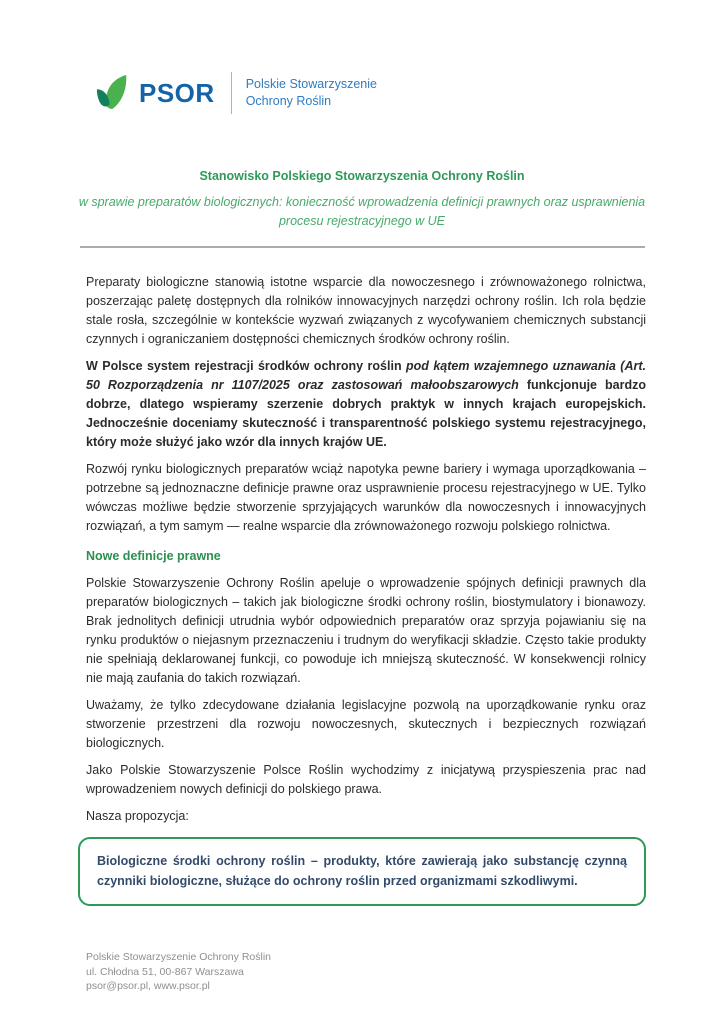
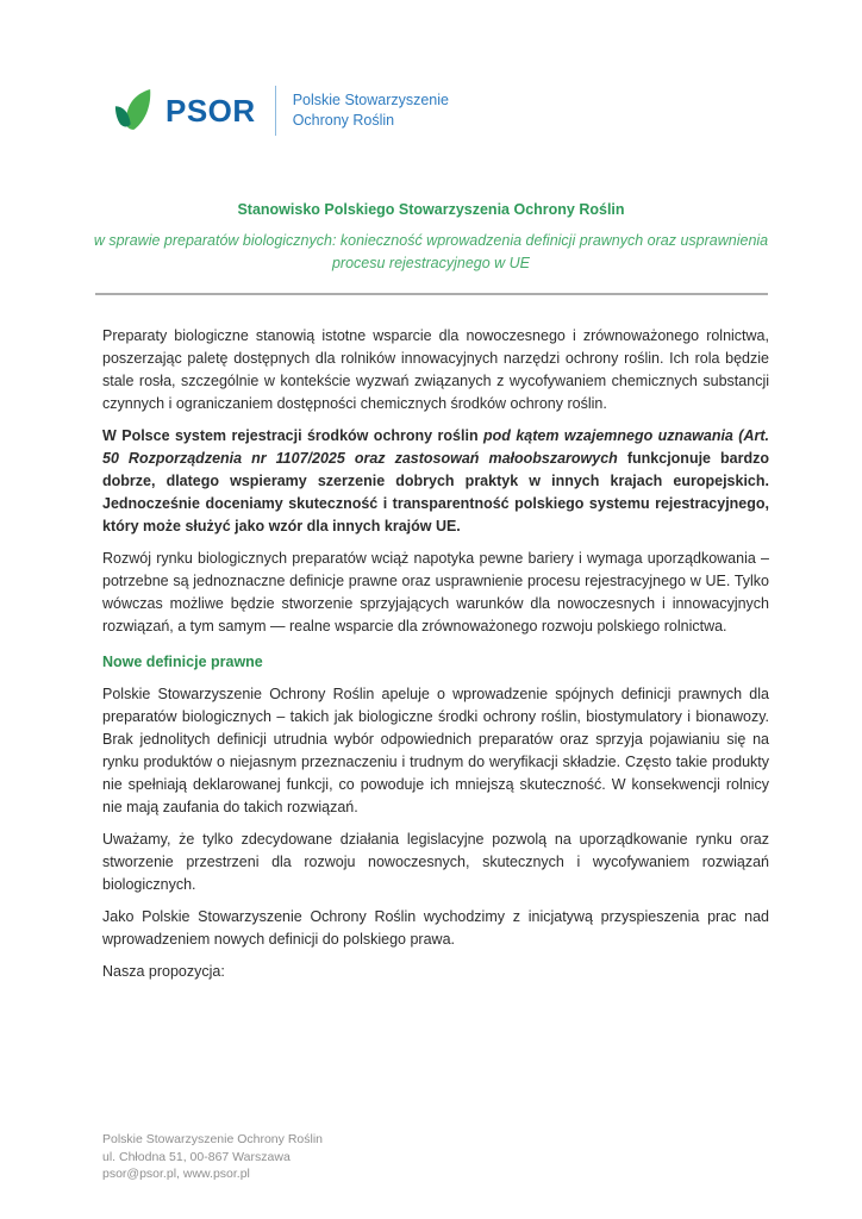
  PSOR
  Polskie Stowarzyszenie
  Ochrony Roślin
  Stanowisko Polskiego Stowarzyszenia Ochrony Roślin
  w sprawie preparatów biologicznych: konieczność wprowadzenia definicji prawnych oraz usprawnienia procesu rejestracyjnego w UE
  Preparaty biologiczne stanowią istotne wsparcie dla nowoczesnego i zrównoważonego rolnictwa, poszerzając paletę dostępnych dla rolników innowacyjnych narzędzi ochrony roślin. Ich rola będzie stale rosła, szczególnie w kontekście wyzwań związanych z wycofywaniem chemicznych substancji czynnych i ograniczaniem dostępności chemicznych środków ochrony roślin.
  W Polsce system rejestracji środków ochrony roślin pod kątem wzajemnego uznawania (Art. 50 Rozporządzenia nr 1107/2025 oraz zastosowań małoobszarowych funkcjonuje bardzo dobrze, dlatego wspieramy szerzenie dobrych praktyk w innych krajach europejskich. Jednocześnie doceniamy skuteczność i transparentność polskiego systemu rejestracyjnego, który może służyć jako wzór dla innych krajów UE.
  Rozwój rynku biologicznych preparatów wciąż napotyka pewne bariery i wymaga uporządkowania – potrzebne są jednoznaczne definicje prawne oraz usprawnienie procesu rejestracyjnego w UE. Tylko wówczas możliwe będzie stworzenie sprzyjających warunków dla nowoczesnych i innowacyjnych rozwiązań, a tym samym — realne wsparcie dla zrównoważonego rozwoju polskiego rolnictwa.
  Nowe definicje prawne
  Polskie Stowarzyszenie Ochrony Roślin apeluje o wprowadzenie spójnych definicji prawnych dla preparatów biologicznych – takich jak biologiczne środki ochrony roślin, biostymulatory i bionawozy. Brak jednolitych definicji utrudnia wybór odpowiednich preparatów oraz sprzyja pojawianiu się na rynku produktów o niejasnym przeznaczeniu i trudnym do weryfikacji składzie. Często takie produkty nie spełniają deklarowanej funkcji, co powoduje ich mniejszą skuteczność. W konsekwencji rolnicy nie mają zaufania do takich rozwiązań.
- Uważamy, że tylko zdecydowane działania legislacyjne pozwolą na uporządkowanie rynku oraz stworzenie przestrzeni dla rozwoju nowoczesnych, skutecznych i bezpiecznych rozwiązań biologicznych.
+ Uważamy, że tylko zdecydowane działania legislacyjne pozwolą na uporządkowanie rynku oraz stworzenie przestrzeni dla rozwoju nowoczesnych, skutecznych i wycofywaniem rozwiązań biologicznych.
- Jako Polskie Stowarzyszenie Polsce Roślin wychodzimy z inicjatywą przyspieszenia prac nad wprowadzeniem nowych definicji do polskiego prawa.
+ Jako Polskie Stowarzyszenie Ochrony Roślin wychodzimy z inicjatywą przyspieszenia prac nad wprowadzeniem nowych definicji do polskiego prawa.
  Nasza propozycja:
- Biologiczne środki ochrony roślin – produkty, które zawierają jako substancję czynną czynniki biologiczne, służące do ochrony roślin przed organizmami szkodliwymi.
  Polskie Stowarzyszenie Ochrony Roślin
  ul. Chłodna 51, 00-867 Warszawa
  psor@psor.pl, www.psor.pl
